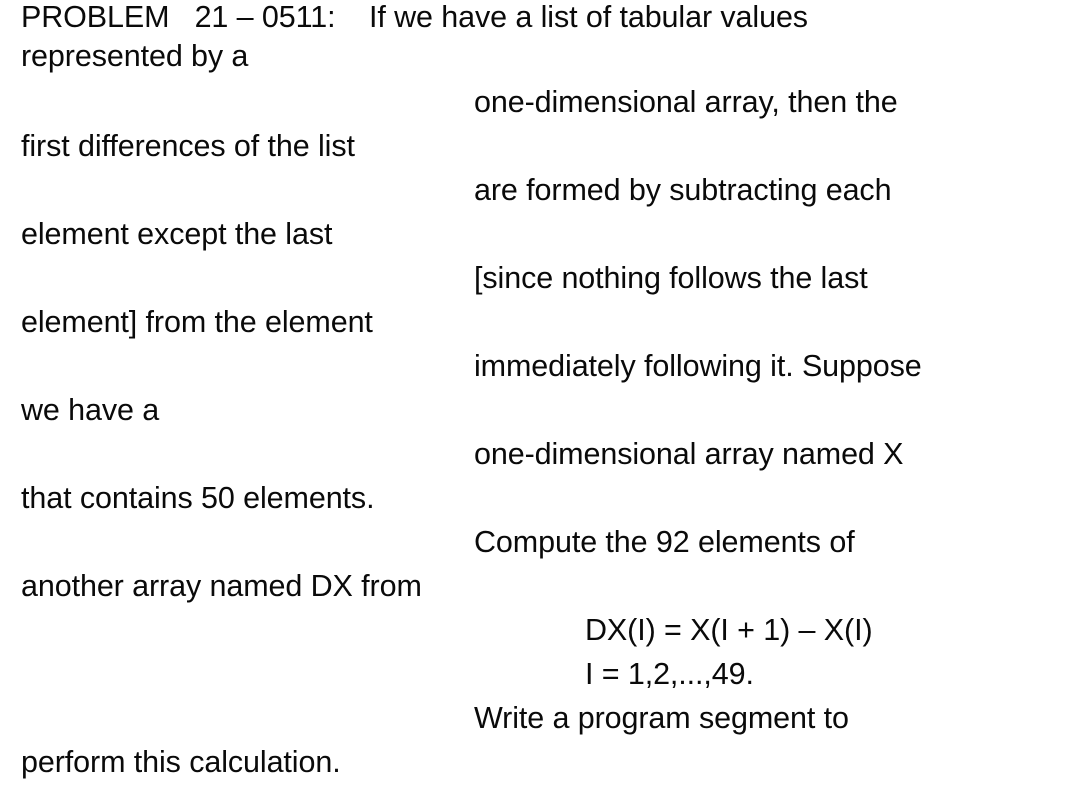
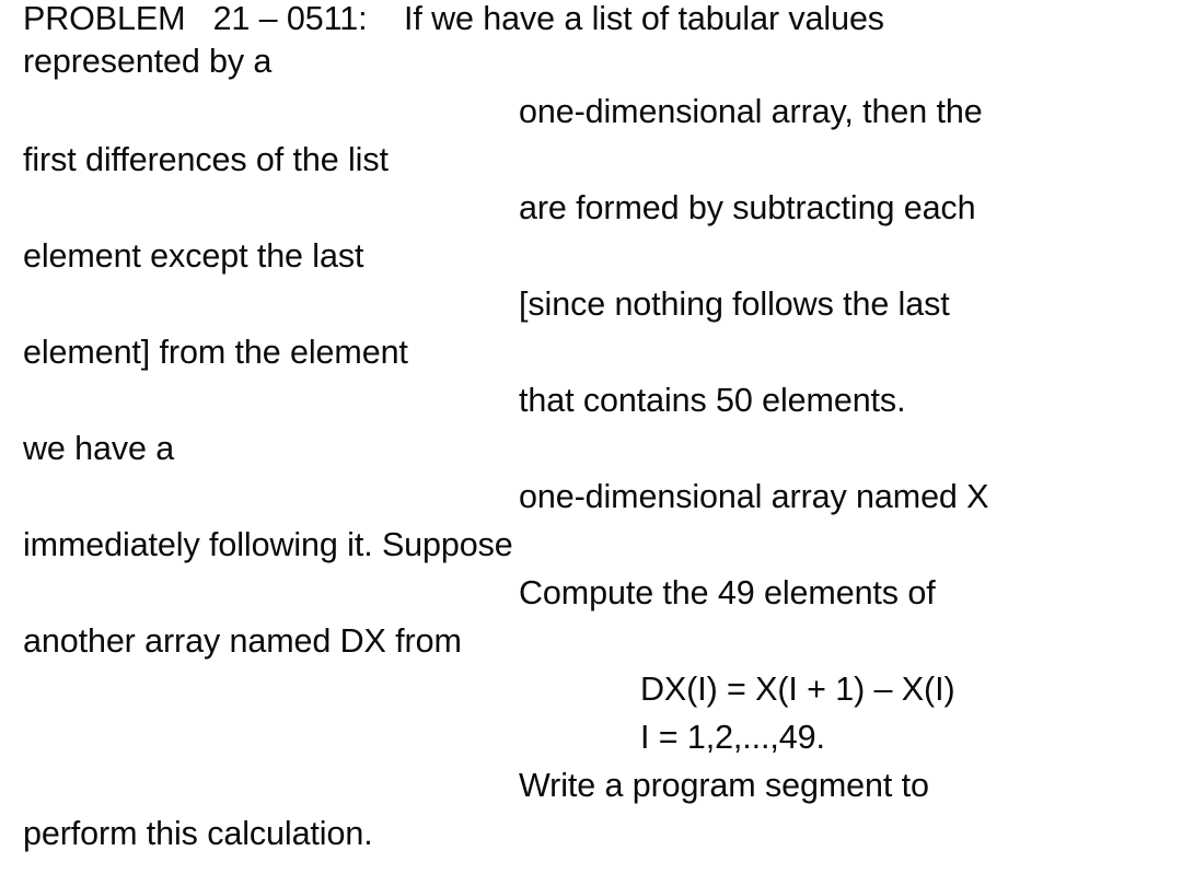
  PROBLEM 21 – 0511: If we have a list of tabular values
  represented by a
  one-dimensional array, then the
  first differences of the list
  are formed by subtracting each
  element except the last
  [since nothing follows the last
  element] from the element
- immediately following it. Suppose
+ that contains 50 elements.
  we have a
  one-dimensional array named X
- that contains 50 elements.
+ immediately following it. Suppose
- Compute the 92 elements of
+ Compute the 49 elements of
  another array named DX from
  DX(I) = X(I + 1) – X(I)
  I = 1,2,...,49.
  Write a program segment to
  perform this calculation.
